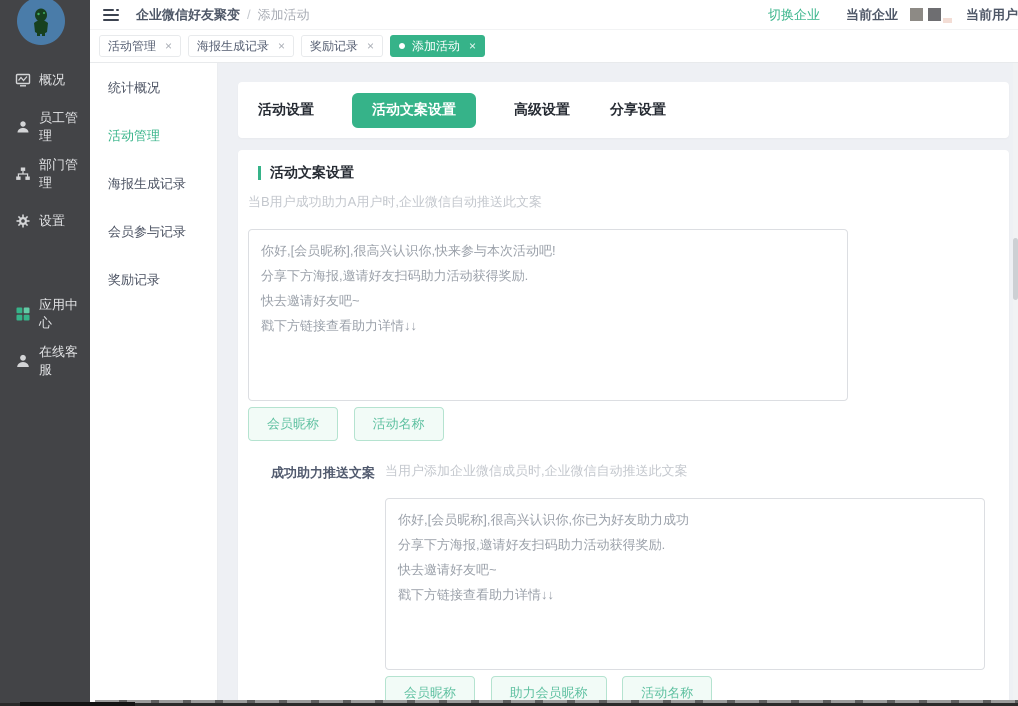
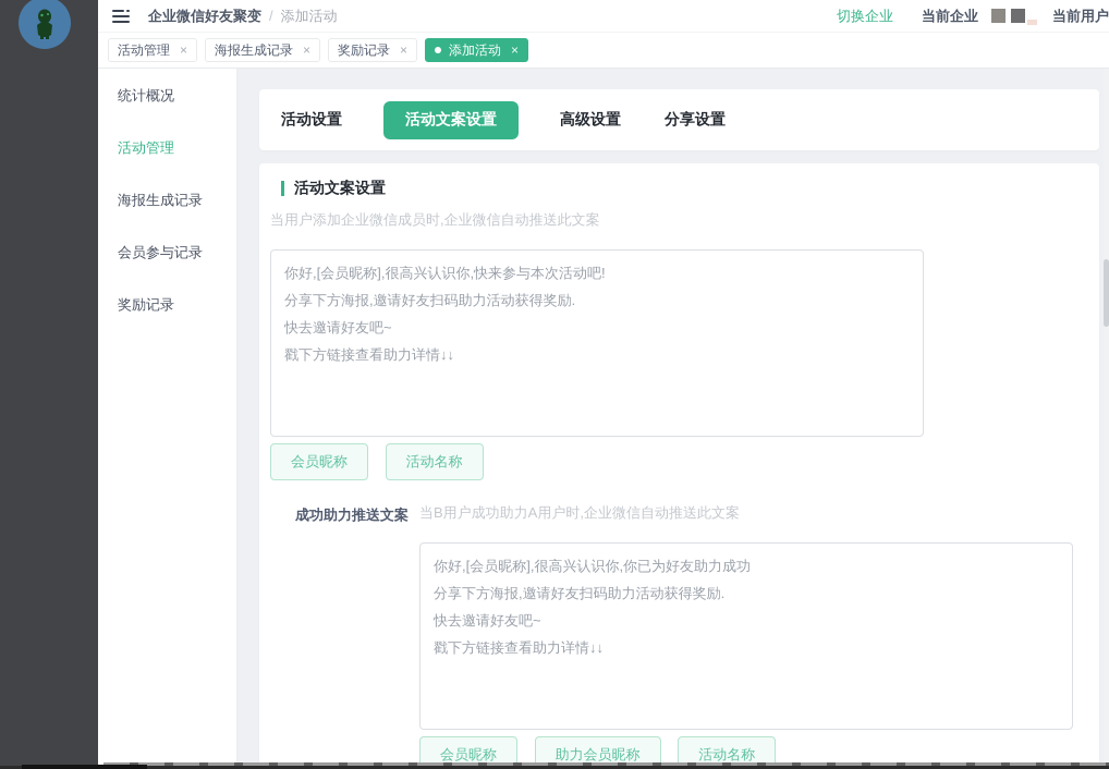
- 概况
- 员工管理
- 部门管理
- 设置
- 应用中心
- 在线客服
  企业微信好友聚变
  /
  添加活动
  切换企业
  当前企业
  当前用户
  活动管理
  ×
  海报生成记录
  ×
  奖励记录
  ×
  添加活动
  ×
  统计概况
  活动管理
  海报生成记录
  会员参与记录
  奖励记录
  活动设置
  活动文案设置
  高级设置
  分享设置
  活动文案设置
- 当B用户成功助力A用户时,企业微信自动推送此文案
+ 当用户添加企业微信成员时,企业微信自动推送此文案
  你好,[会员昵称],很高兴认识你,快来参与本次活动吧!
  分享下方海报,邀请好友扫码助力活动获得奖励.
  快去邀请好友吧~
  戳下方链接查看助力详情↓↓
  会员昵称 活动名称
  成功助力推送文案
- 当用户添加企业微信成员时,企业微信自动推送此文案
+ 当B用户成功助力A用户时,企业微信自动推送此文案
  你好,[会员昵称],很高兴认识你,你已为好友助力成功
  分享下方海报,邀请好友扫码助力活动获得奖励.
  快去邀请好友吧~
  戳下方链接查看助力详情↓↓
  会员昵称 助力会员昵称 活动名称
